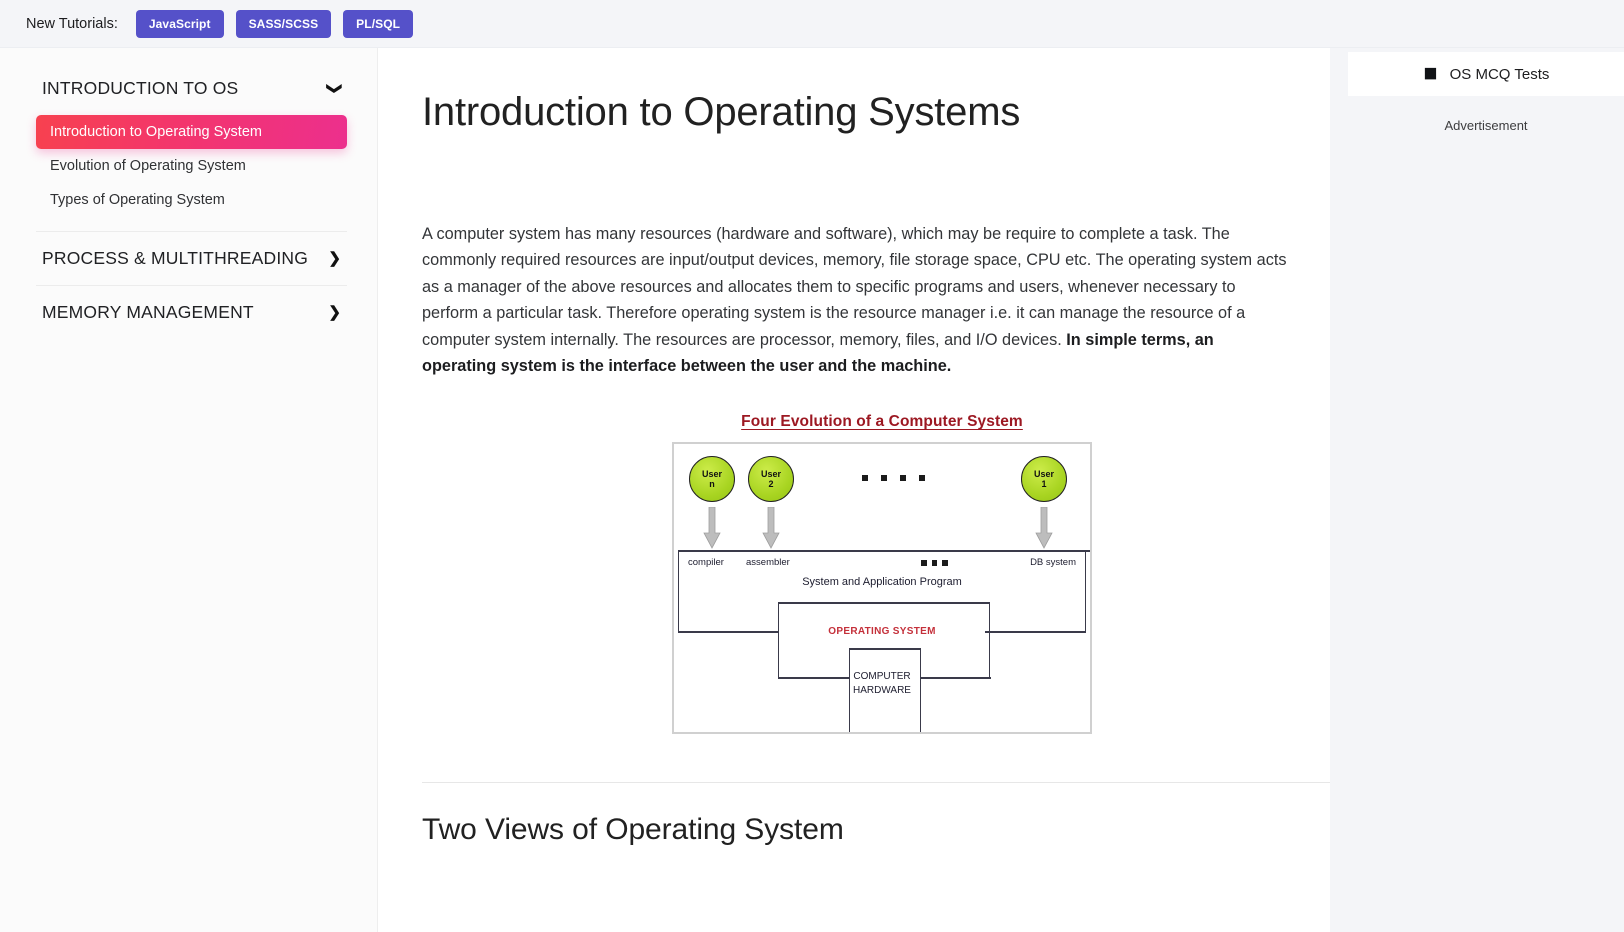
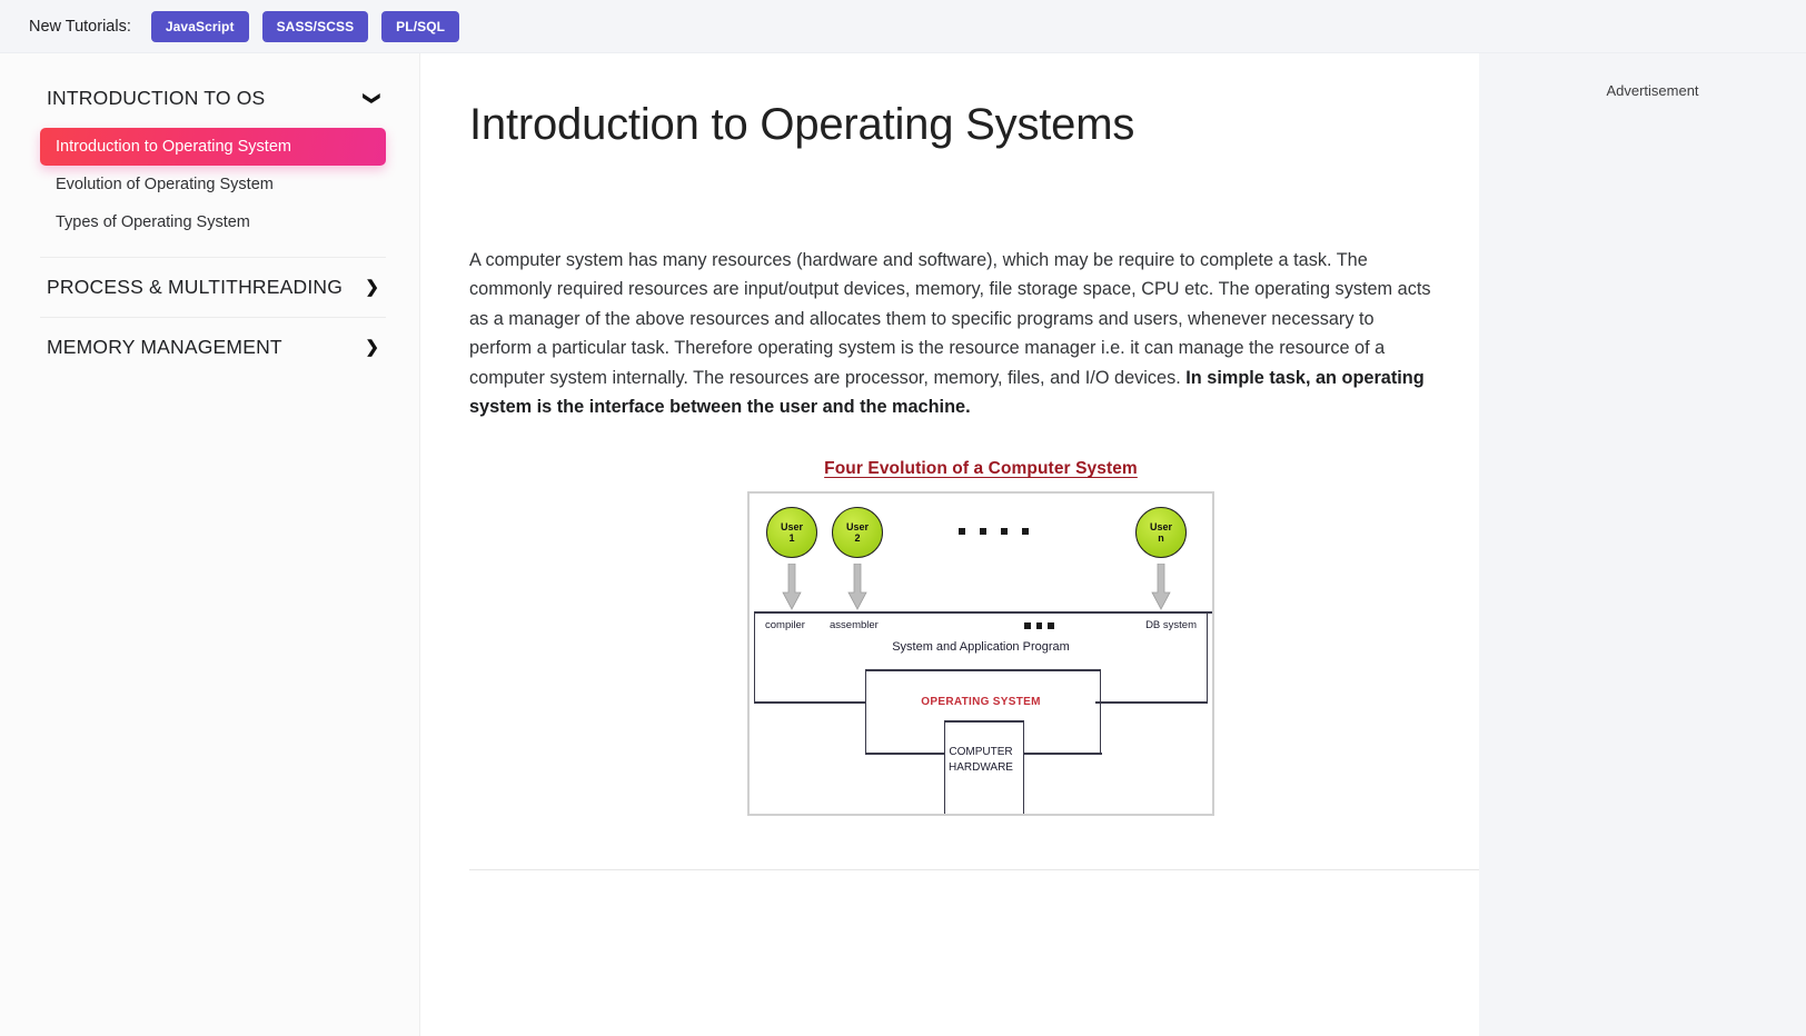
  New Tutorials:
  JavaScript
  SASS/SCSS
  PL/SQL
  INTRODUCTION TO OS
  Introduction to Operating System
  Evolution of Operating System
  Types of Operating System
  PROCESS & MULTITHREADING
  ❯
  MEMORY MANAGEMENT
  ❯
  Introduction to Operating Systems
- A computer system has many resources (hardware and software), which may be require to complete a task. The commonly required resources are input/output devices, memory, file storage space, CPU etc. The operating system acts as a manager of the above resources and allocates them to specific programs and users, whenever necessary to perform a particular task. Therefore operating system is the resource manager i.e. it can manage the resource of a computer system internally. The resources are processor, memory, files, and I/O devices. In simple terms, an operating system is the interface between the user and the machine.
+ A computer system has many resources (hardware and software), which may be require to complete a task. The commonly required resources are input/output devices, memory, file storage space, CPU etc. The operating system acts as a manager of the above resources and allocates them to specific programs and users, whenever necessary to perform a particular task. Therefore operating system is the resource manager i.e. it can manage the resource of a computer system internally. The resources are processor, memory, files, and I/O devices. In simple task, an operating system is the interface between the user and the machine.
  Four Evolution of a Computer System
  User
- n
+ 1
  User
  2
  User
- 1
+ n
  compiler
  assembler
  DB system
  System and Application Program
  OPERATING SYSTEM
  COMPUTER
  HARDWARE
- Two Views of Operating System
- OS MCQ Tests
  Advertisement
